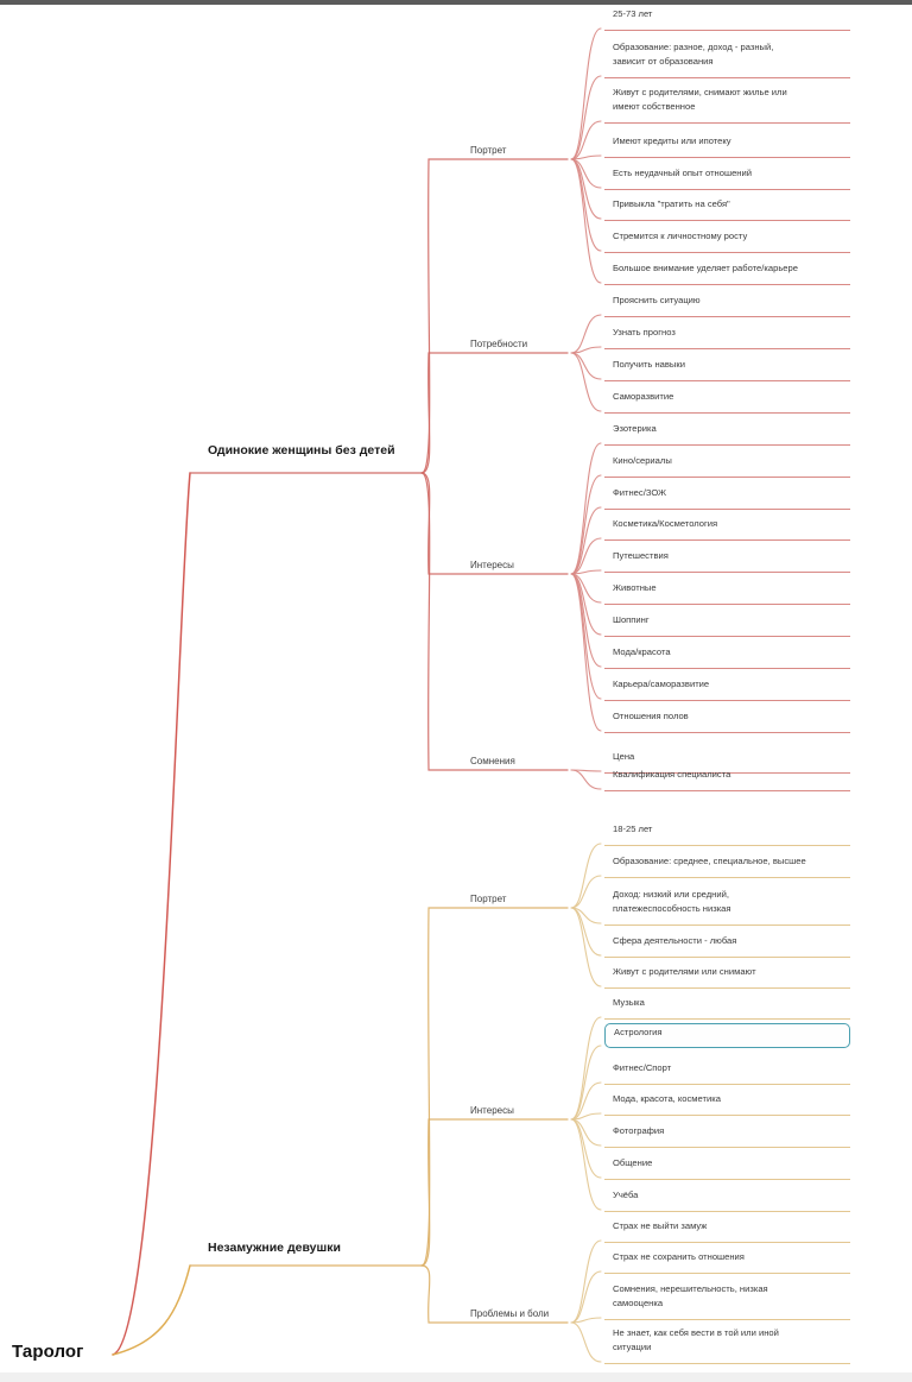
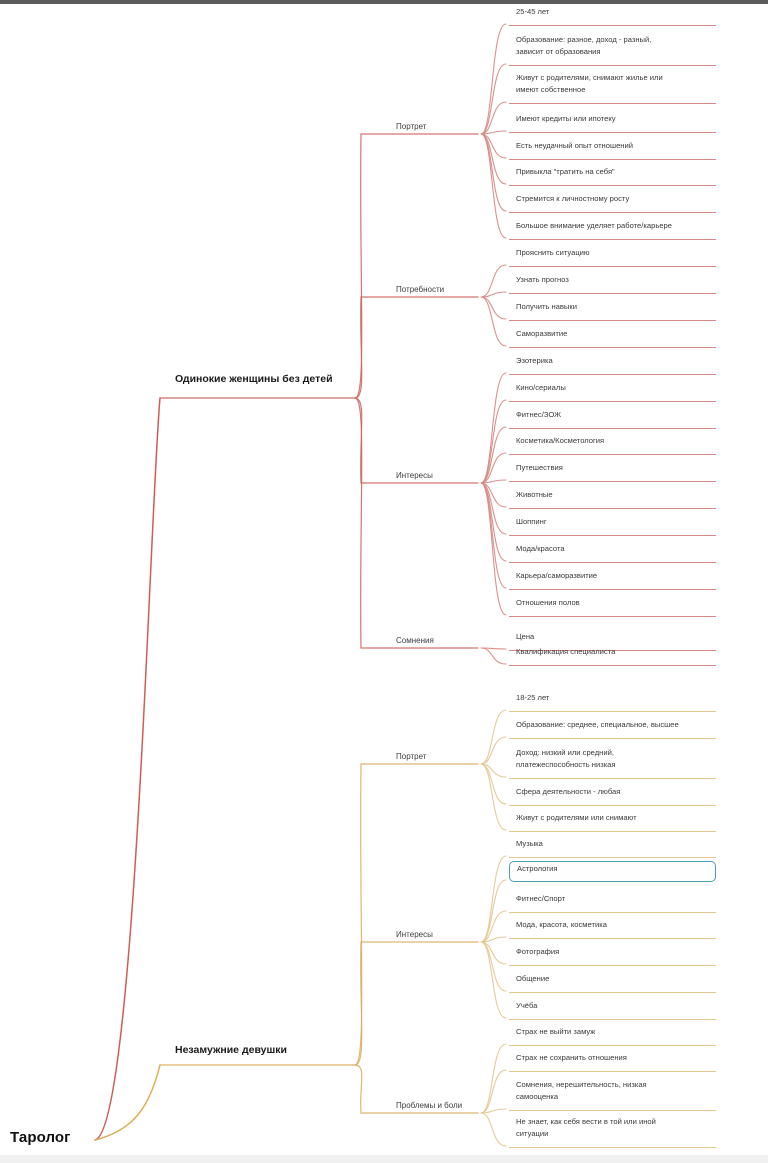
  Одинокие женщины без детей
  Портрет
- 25-73 лет
+ 25-45 лет
  Образование: разное, доход - разный,
  зависит от образования
  Живут с родителями, снимают жилье или
  имеют собственное
  Имеют кредиты или ипотеку
  Есть неудачный опыт отношений
  Привыкла "тратить на себя"
  Стремится к личностному росту
  Большое внимание уделяет работе/карьере
  Потребности
  Прояснить ситуацию
  Узнать прогноз
  Получить навыки
  Саморазвитие
  Интересы
  Эзотерика
  Кино/сериалы
  Фитнес/ЗОЖ
  Косметика/Косметология
  Путешествия
  Животные
  Шоппинг
  Мода/красота
  Карьера/саморазвитие
  Отношения полов
  Сомнения
  Цена
  Квалификация специалиста
  Незамужние девушки
  Портрет
  18-25 лет
  Образование: среднее, специальное, высшее
  Доход: низкий или средний,
  платежеспособность низкая
  Сфера деятельности - любая
  Живут с родителями или снимают
  Интересы
  Музыка
  Астрология
  Фитнес/Спорт
  Мода, красота, косметика
  Фотография
  Общение
  Учёба
  Проблемы и боли
  Страх не выйти замуж
  Страх не сохранить отношения
  Сомнения, нерешительность, низкая
  самооценка
  Не знает, как себя вести в той или иной
  ситуации
  Таролог
